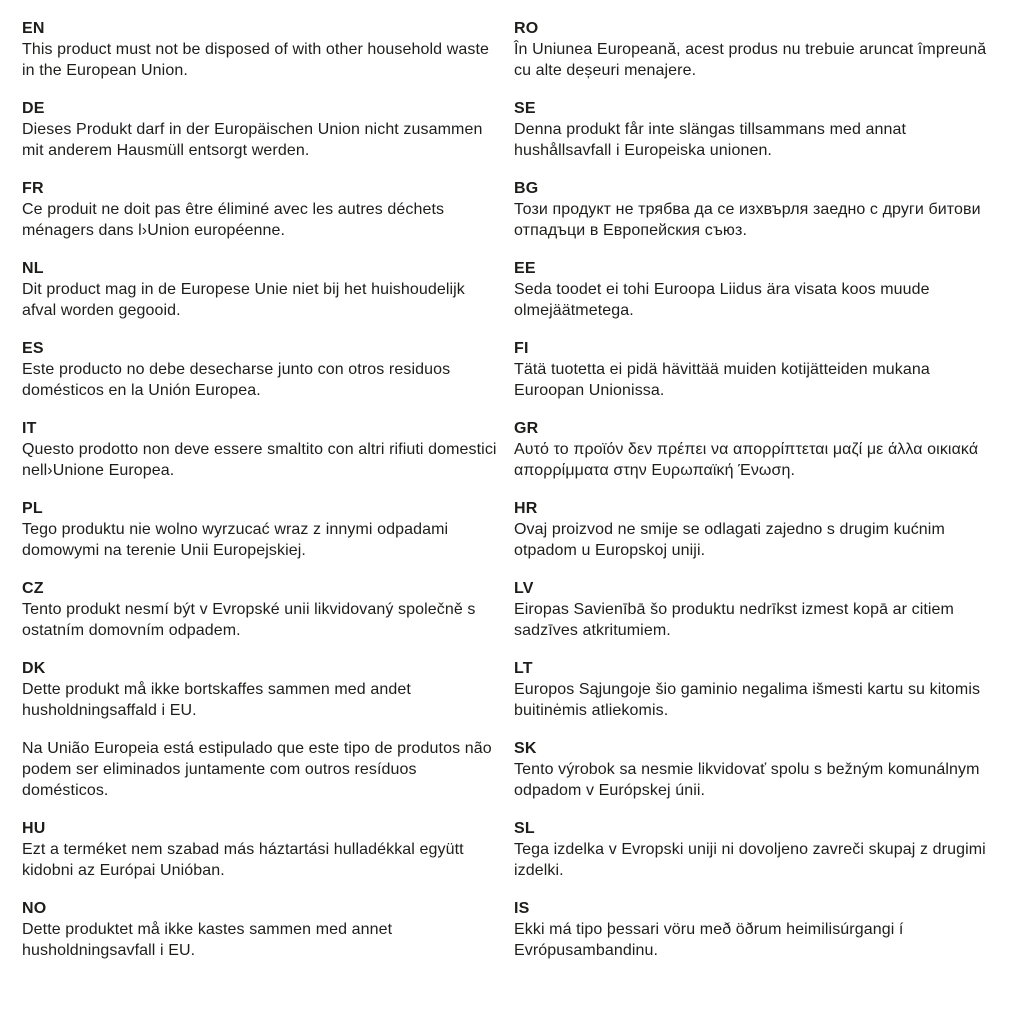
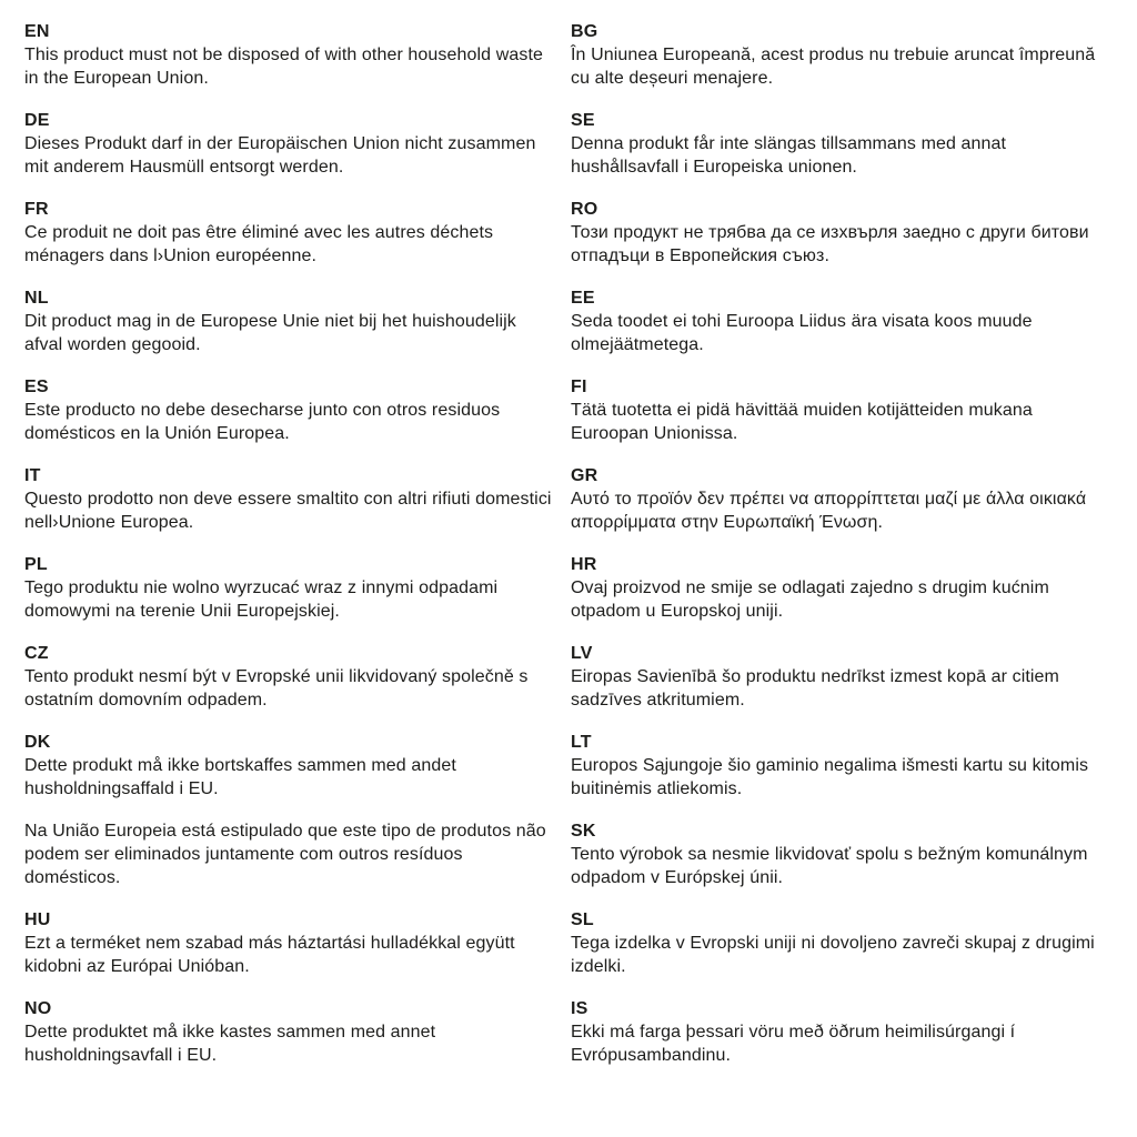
  EN
  This product must not be disposed of with other household waste in the European Union.
  DE
  Dieses Produkt darf in der Europäischen Union nicht zusammen mit anderem Hausmüll entsorgt werden.
  FR
  Ce produit ne doit pas être éliminé avec les autres déchets ménagers dans l›Union européenne.
  NL
  Dit product mag in de Europese Unie niet bij het huishoudelijk afval worden gegooid.
  ES
  Este producto no debe desecharse junto con otros residuos domésticos en la Unión Europea.
  IT
  Questo prodotto non deve essere smaltito con altri rifiuti domestici nell›Unione Europea.
  PL
  Tego produktu nie wolno wyrzucać wraz z innymi odpadami domowymi na terenie Unii Europejskiej.
  CZ
  Tento produkt nesmí být v Evropské unii likvidovaný společně s ostatním domovním odpadem.
  DK
  Dette produkt må ikke bortskaffes sammen med andet husholdningsaffald i EU.
  Na União Europeia está estipulado que este tipo de produtos não podem ser eliminados juntamente com outros resíduos domésticos.
  HU
  Ezt a terméket nem szabad más háztartási hulladékkal együtt kidobni az Európai Unióban.
  NO
  Dette produktet må ikke kastes sammen med annet husholdningsavfall i EU.
- RO
+ BG
  În Uniunea Europeană, acest produs nu trebuie aruncat împreună cu alte deșeuri menajere.
  SE
  Denna produkt får inte slängas tillsammans med annat hushållsavfall i Europeiska unionen.
- BG
+ RO
  Този продукт не трябва да се изхвърля заедно с други битови отпадъци в Европейския съюз.
  EE
  Seda toodet ei tohi Euroopa Liidus ära visata koos muude olmejäätmetega.
  FI
  Tätä tuotetta ei pidä hävittää muiden kotijätteiden mukana Euroopan Unionissa.
  GR
  Αυτό το προϊόν δεν πρέπει να απορρίπτεται μαζί με άλλα οικιακά απορρίμματα στην Ευρωπαϊκή Ένωση.
  HR
  Ovaj proizvod ne smije se odlagati zajedno s drugim kućnim otpadom u Europskoj uniji.
  LV
  Eiropas Savienībā šo produktu nedrīkst izmest kopā ar citiem sadzīves atkritumiem.
  LT
  Europos Sąjungoje šio gaminio negalima išmesti kartu su kitomis buitinėmis atliekomis.
  SK
  Tento výrobok sa nesmie likvidovať spolu s bežným komunálnym odpadom v Európskej únii.
  SL
  Tega izdelka v Evropski uniji ni dovoljeno zavreči skupaj z drugimi izdelki.
  IS
- Ekki má tipo þessari vöru með öðrum heimilisúrgangi í Evrópusambandinu.
+ Ekki má farga þessari vöru með öðrum heimilisúrgangi í Evrópusambandinu.
